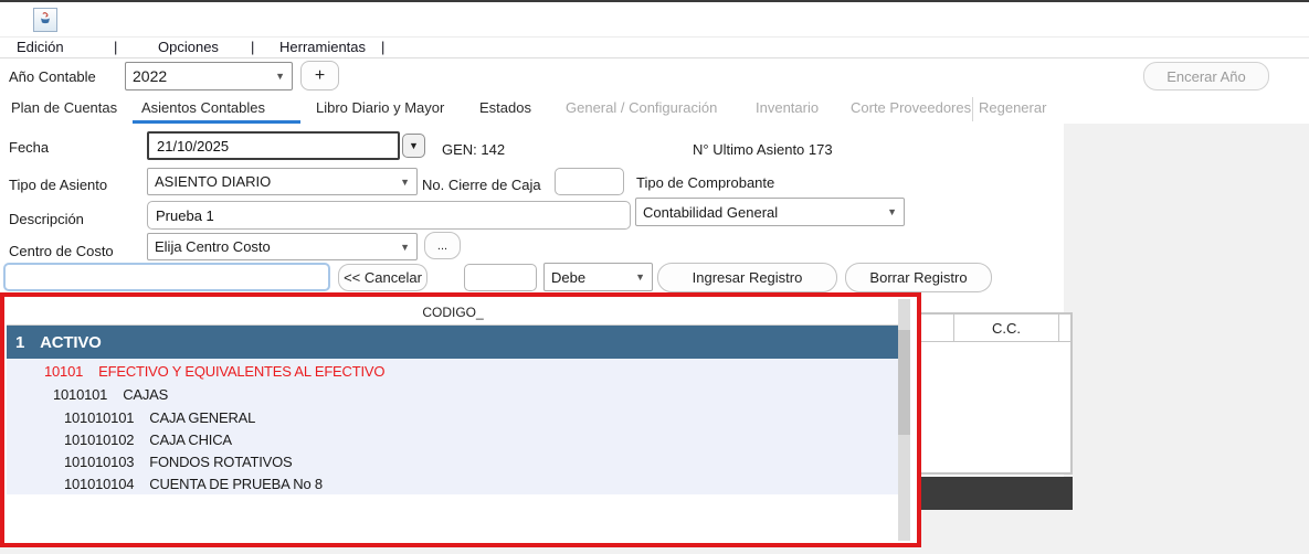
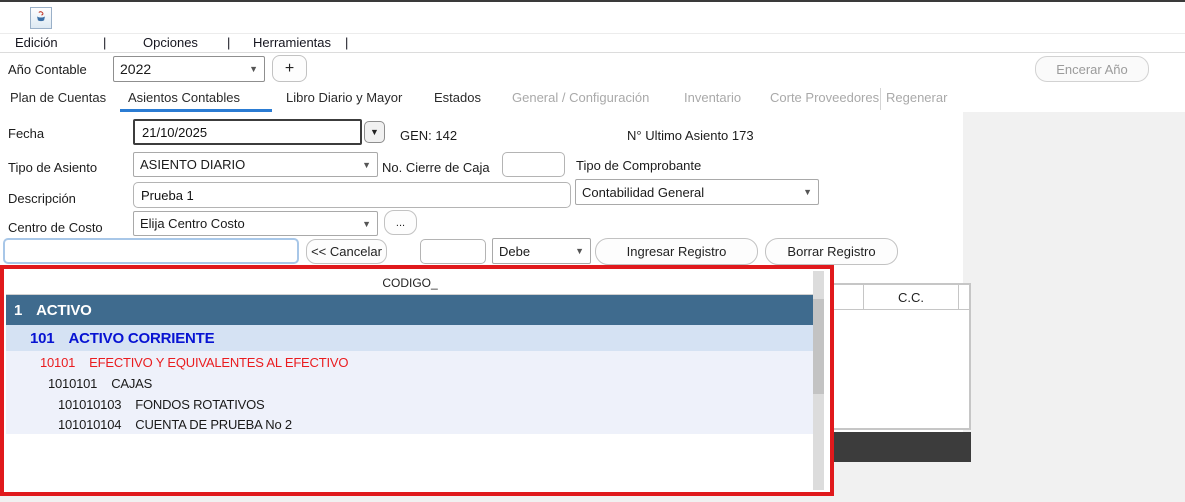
  Edición
  |
  Opciones
  |
  Herramientas
  |
  Año Contable
  2022
  ▼
  +
  Encerar Año
  Plan de Cuentas
  Asientos Contables
  Libro Diario y Mayor
  Estados
  General / Configuración
  Inventario
  Corte Proveedores
  Regenerar
  Fecha
  21/10/2025
  ▼
  GEN: 142
  N° Ultimo Asiento 173
  Tipo de Asiento
  ASIENTO DIARIO
  ▼
  No. Cierre de Caja
  Tipo de Comprobante
  Descripción
  Prueba 1
  Contabilidad General
  ▼
  Centro de Costo
  Elija Centro Costo
  ▼
  ...
  << Cancelar
  Debe
  ▼
  Ingresar Registro
  Borrar Registro
  C.C.
  CODIGO_
  1
  ACTIVO
+ 101
+ ACTIVO CORRIENTE
  10101
  EFECTIVO Y EQUIVALENTES AL EFECTIVO
  1010101
  CAJAS
- 101010101
- CAJA GENERAL
- 101010102
- CAJA CHICA
  101010103
  FONDOS ROTATIVOS
  101010104
- CUENTA DE PRUEBA No 8
+ CUENTA DE PRUEBA No 2
